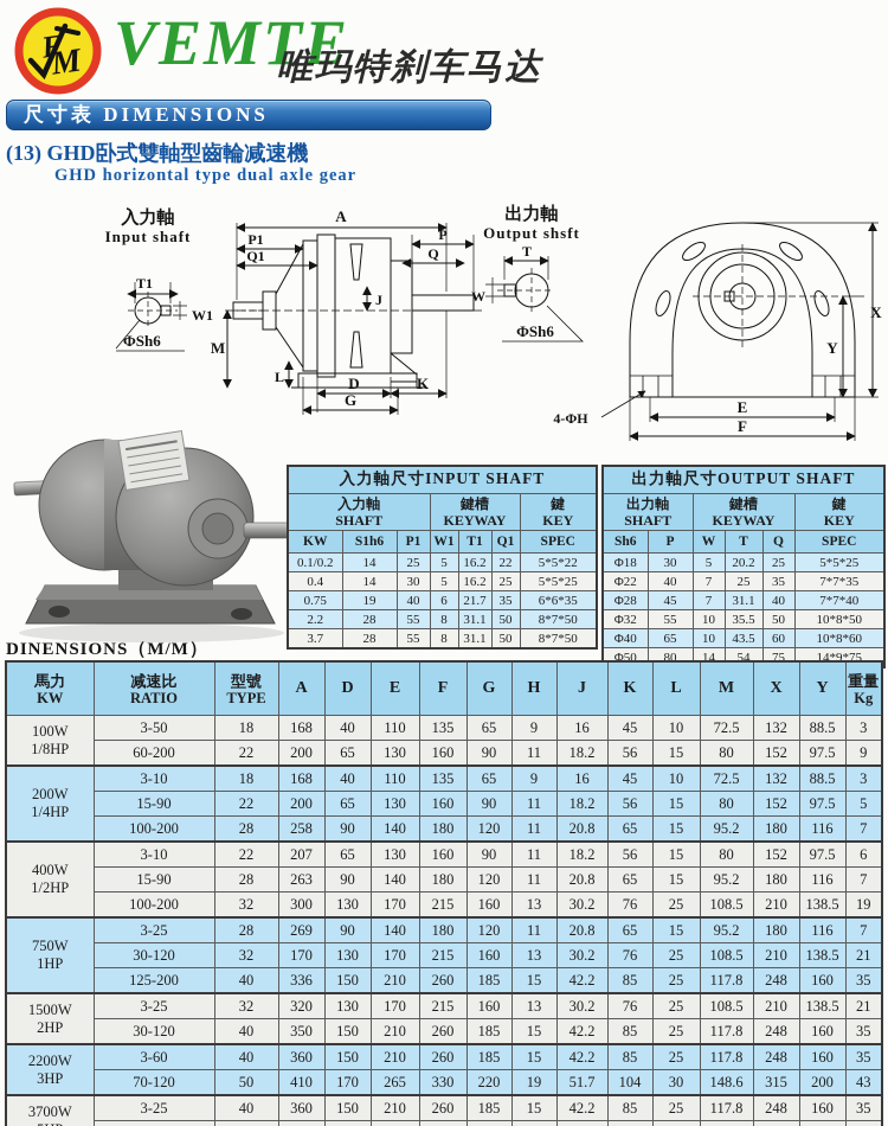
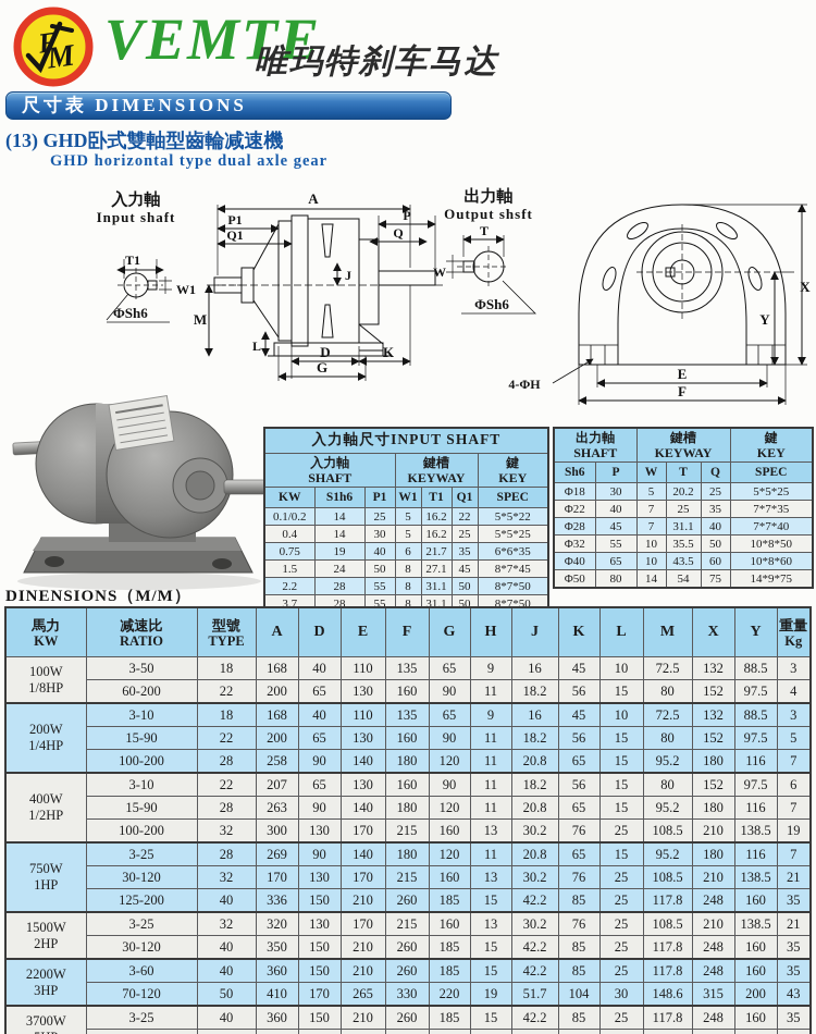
  VEMTE
  唯玛特刹车马达
  尺寸表 DIMENSIONS
  (13) GHD卧式雙軸型齒輪减速機
  GHD horizontal type dual axle gear
  入力軸
  Input shaft
  T1
  W1
  ΦSh6
  A
  P1
  Q1
  P
  Q
  M
  J
  L
  D
  K
  G
  出力軸
  Output shsft
  T
  W
  ΦSh6
  X
  Y
  E
  F
  4-ΦH
  入力軸尺寸INPUT SHAFT
  入力軸SHAFT	鍵槽KEYWAY	鍵KEY
  KW	S1h6	P1	W1	T1	Q1	SPEC
  0.1/0.2	14	25	5	16.2	22	5*5*22
  0.4	14	30	5	16.2	25	5*5*25
  0.75	19	40	6	21.7	35	6*6*35
+ 1.5	24	50	8	27.1	45	8*7*45
  2.2	28	55	8	31.1	50	8*7*50
  3.7	28	55	8	31.1	50	8*7*50
- 出力軸尺寸OUTPUT SHAFT
  出力軸SHAFT	鍵槽KEYWAY	鍵KEY
  Sh6	P	W	T	Q	SPEC
  Φ18	30	5	20.2	25	5*5*25
  Φ22	40	7	25	35	7*7*35
  Φ28	45	7	31.1	40	7*7*40
  Φ32	55	10	35.5	50	10*8*50
  Φ40	65	10	43.5	60	10*8*60
  Φ50	80	14	54	75	14*9*75
  DINENSIONS（M/M）
  馬力KW	减速比RATIO	型號TYPE	A	D	E	F	G	H	J	K	L	M	X	Y	重量Kg
  100W1/8HP	3-50	18	168	40	110	135	65	9	16	45	10	72.5	132	88.5	3
- 60-200	22	200	65	130	160	90	11	18.2	56	15	80	152	97.5	9
+ 60-200	22	200	65	130	160	90	11	18.2	56	15	80	152	97.5	4
  200W1/4HP	3-10	18	168	40	110	135	65	9	16	45	10	72.5	132	88.5	3
  15-90	22	200	65	130	160	90	11	18.2	56	15	80	152	97.5	5
  100-200	28	258	90	140	180	120	11	20.8	65	15	95.2	180	116	7
  400W1/2HP	3-10	22	207	65	130	160	90	11	18.2	56	15	80	152	97.5	6
  15-90	28	263	90	140	180	120	11	20.8	65	15	95.2	180	116	7
  100-200	32	300	130	170	215	160	13	30.2	76	25	108.5	210	138.5	19
  750W1HP	3-25	28	269	90	140	180	120	11	20.8	65	15	95.2	180	116	7
  30-120	32	170	130	170	215	160	13	30.2	76	25	108.5	210	138.5	21
  125-200	40	336	150	210	260	185	15	42.2	85	25	117.8	248	160	35
  1500W2HP	3-25	32	320	130	170	215	160	13	30.2	76	25	108.5	210	138.5	21
  30-120	40	350	150	210	260	185	15	42.2	85	25	117.8	248	160	35
  2200W3HP	3-60	40	360	150	210	260	185	15	42.2	85	25	117.8	248	160	35
  70-120	50	410	170	265	330	220	19	51.7	104	30	148.6	315	200	43
  3700W	3-25	40	360	150	210	260	185	15	42.2	85	25	117.8	248	160	35
